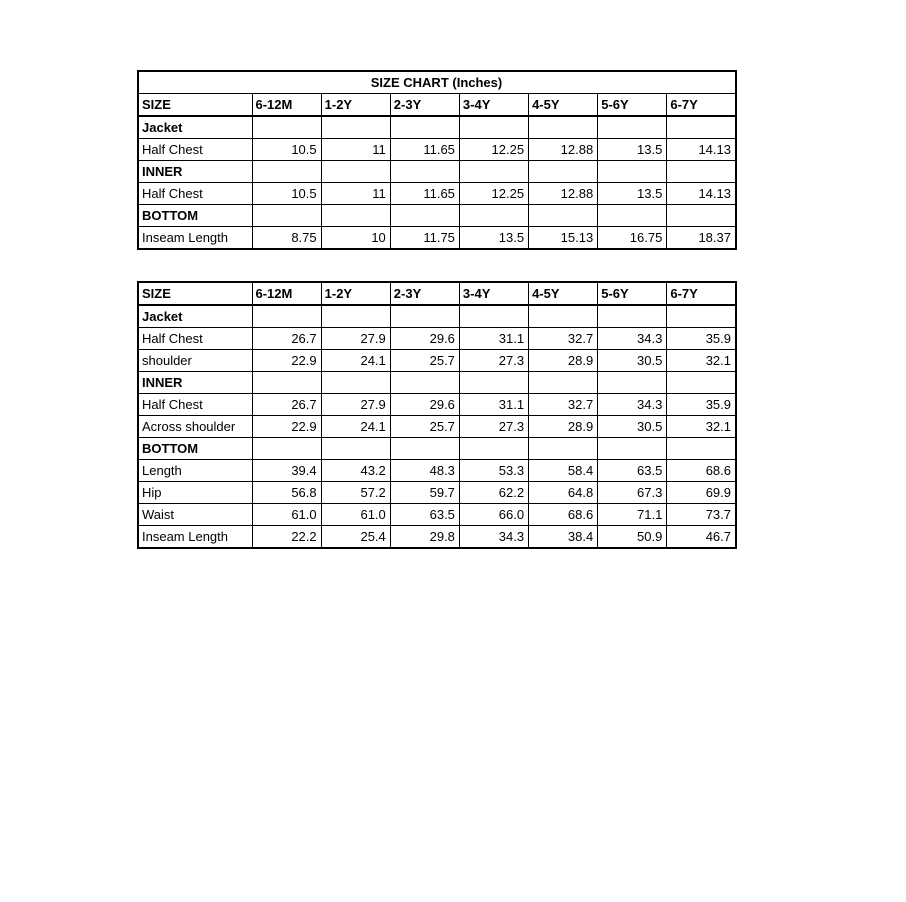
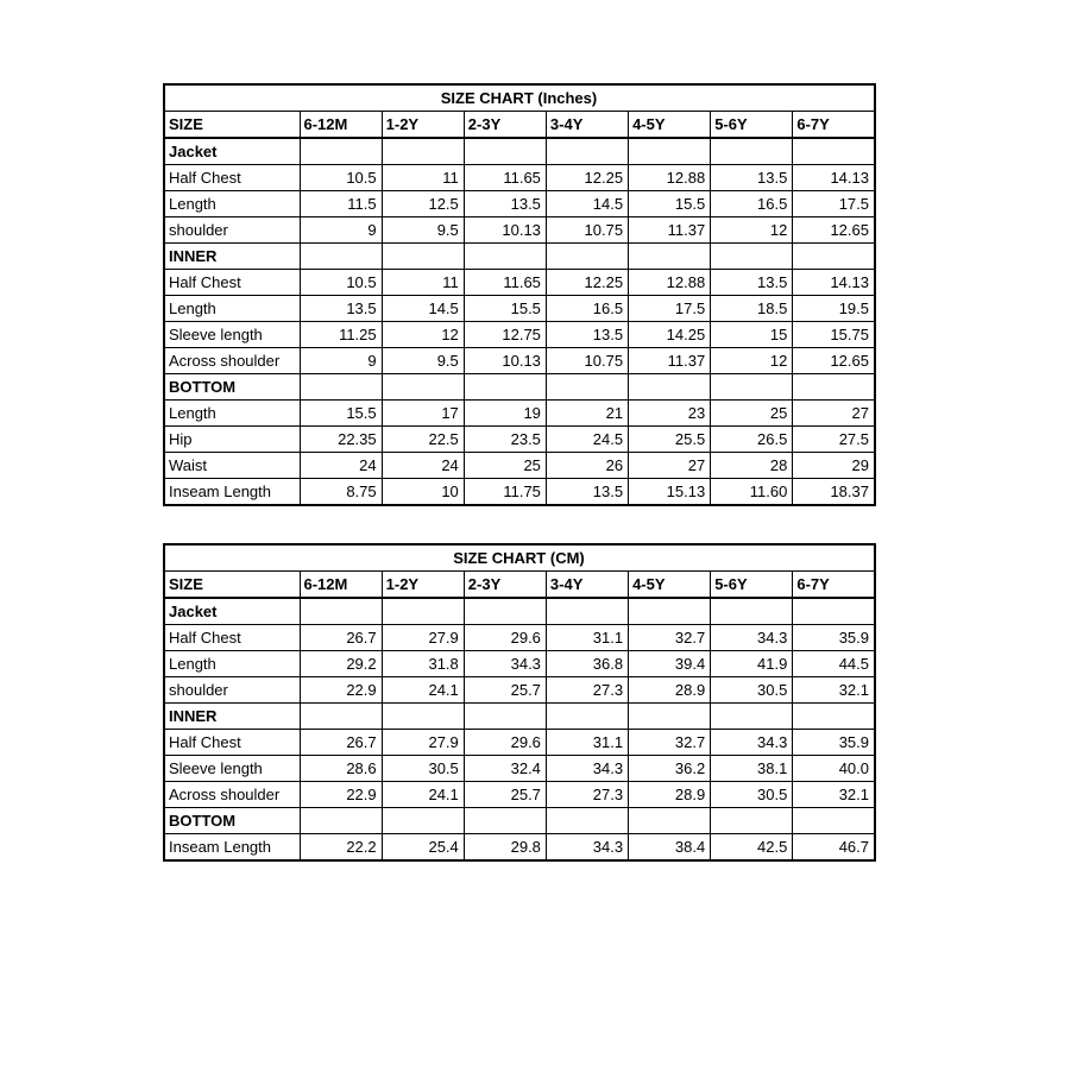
  SIZE CHART (Inches)
  SIZE	6-12M	1-2Y	2-3Y	3-4Y	4-5Y	5-6Y	6-7Y
  Jacket
  Half Chest	10.5	11	11.65	12.25	12.88	13.5	14.13
+ Length	11.5	12.5	13.5	14.5	15.5	16.5	17.5
+ shoulder	9	9.5	10.13	10.75	11.37	12	12.65
  INNER
  Half Chest	10.5	11	11.65	12.25	12.88	13.5	14.13
+ Length	13.5	14.5	15.5	16.5	17.5	18.5	19.5
+ Sleeve length	11.25	12	12.75	13.5	14.25	15	15.75
+ Across shoulder	9	9.5	10.13	10.75	11.37	12	12.65
  BOTTOM
+ Length	15.5	17	19	21	23	25	27
+ Hip	22.35	22.5	23.5	24.5	25.5	26.5	27.5
+ Waist	24	24	25	26	27	28	29
- Inseam Length	8.75	10	11.75	13.5	15.13	16.75	18.37
+ Inseam Length	8.75	10	11.75	13.5	15.13	11.60	18.37
+ SIZE CHART (CM)
  SIZE	6-12M	1-2Y	2-3Y	3-4Y	4-5Y	5-6Y	6-7Y
  Jacket
  Half Chest	26.7	27.9	29.6	31.1	32.7	34.3	35.9
+ Length	29.2	31.8	34.3	36.8	39.4	41.9	44.5
  shoulder	22.9	24.1	25.7	27.3	28.9	30.5	32.1
  INNER
  Half Chest	26.7	27.9	29.6	31.1	32.7	34.3	35.9
+ Sleeve length	28.6	30.5	32.4	34.3	36.2	38.1	40.0
  Across shoulder	22.9	24.1	25.7	27.3	28.9	30.5	32.1
  BOTTOM
- Length	39.4	43.2	48.3	53.3	58.4	63.5	68.6
- Hip	56.8	57.2	59.7	62.2	64.8	67.3	69.9
- Waist	61.0	61.0	63.5	66.0	68.6	71.1	73.7
- Inseam Length	22.2	25.4	29.8	34.3	38.4	50.9	46.7
+ Inseam Length	22.2	25.4	29.8	34.3	38.4	42.5	46.7
